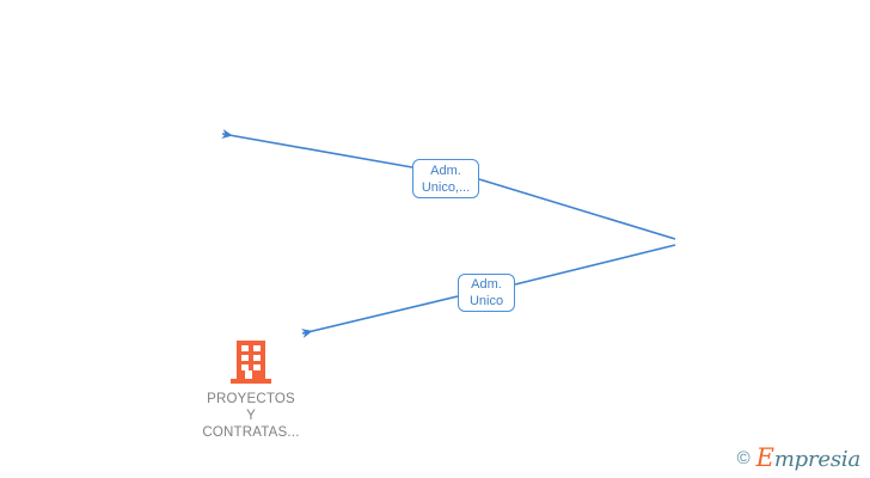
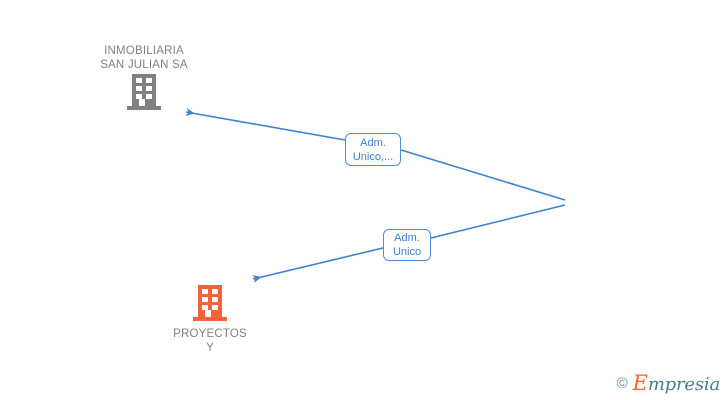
+ INMOBILIARIA
+ SAN JULIAN SA
  PROYECTOS
  Y
- CONTRATAS...
  Adm.
  Unico,...
  Adm.
  Unico
  ©
  Empresia
